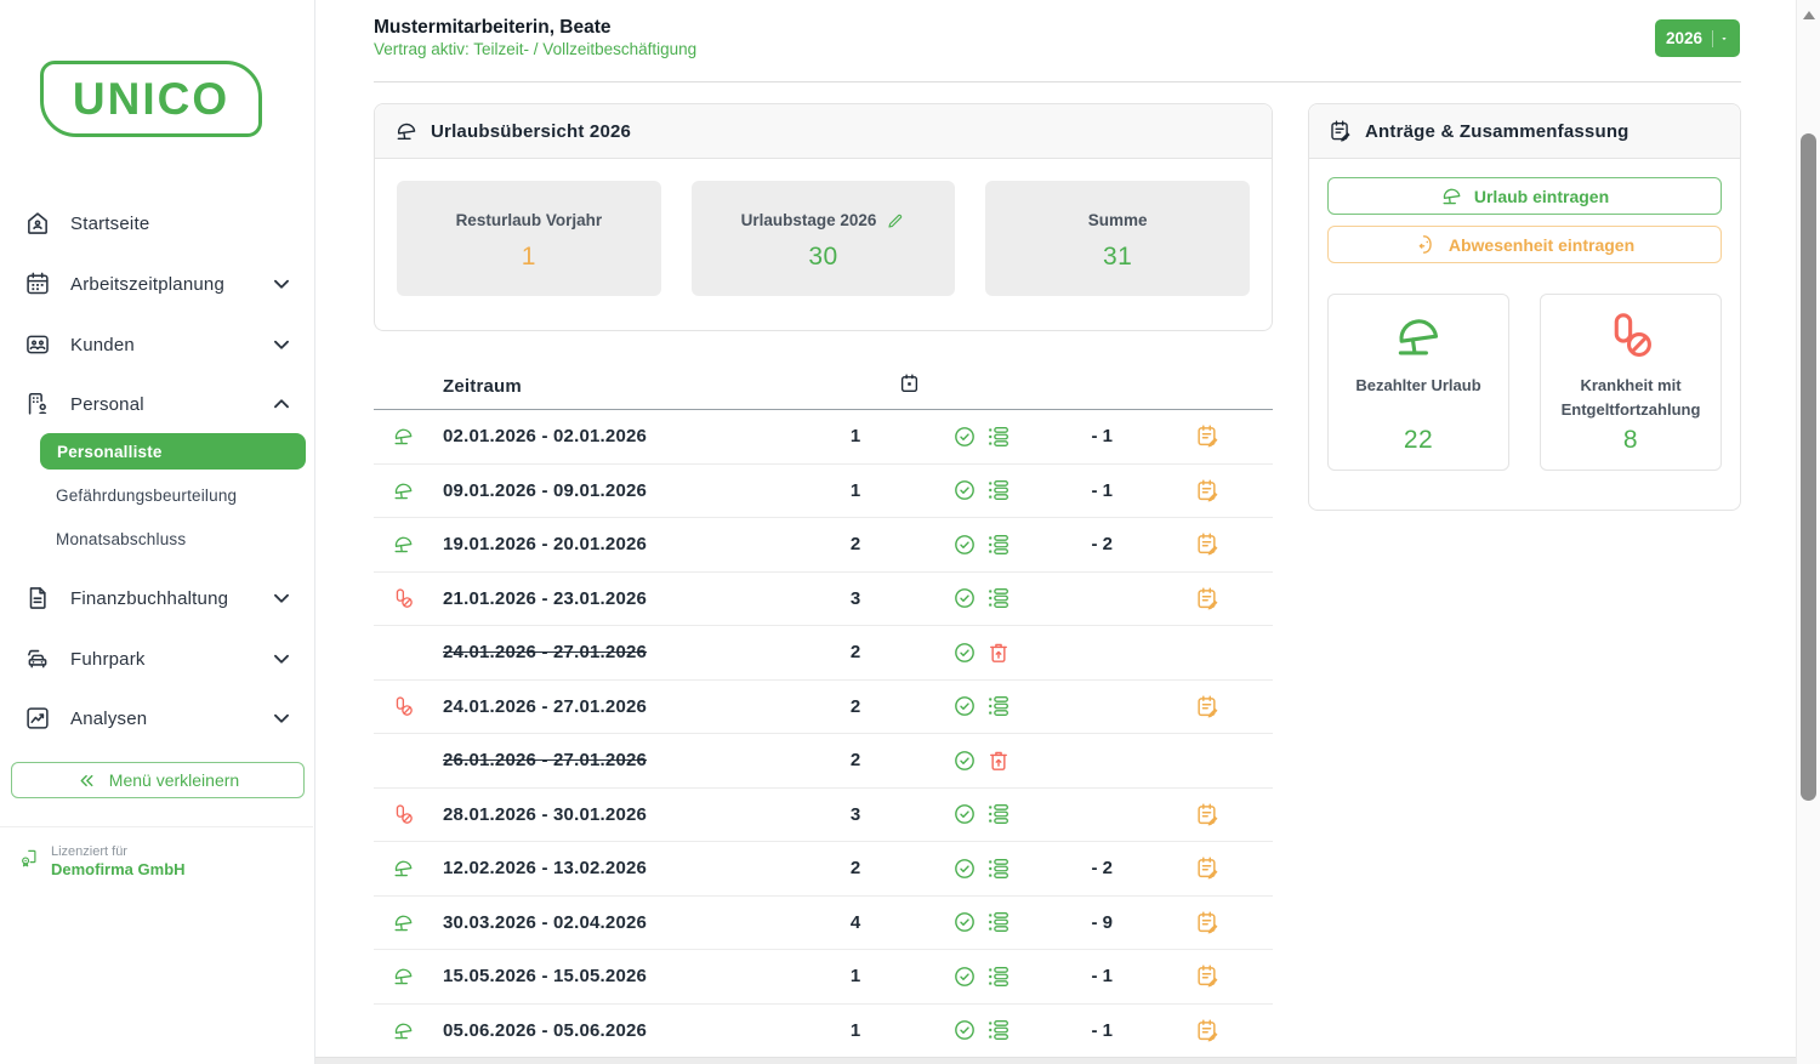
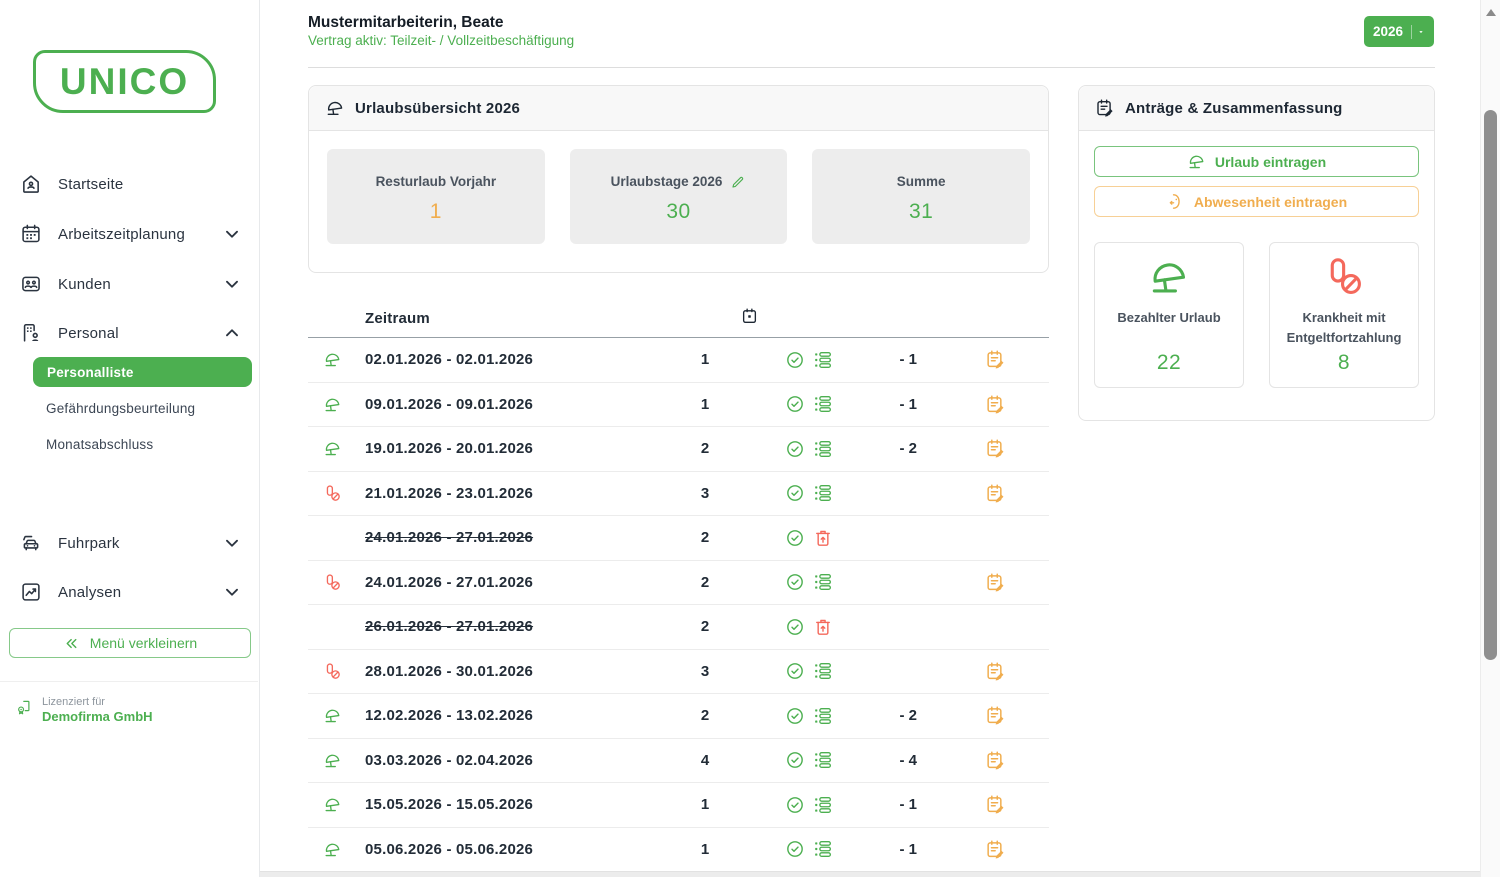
  UNICO
  Startseite
  Arbeitszeitplanung
  Kunden
  Personal
  Personalliste
  Gefährdungsbeurteilung
  Monatsabschluss
- Finanzbuchhaltung
  Fuhrpark
  Analysen
  Menü verkleinern
  Lizenziert für
  Demofirma GmbH
  Mustermitarbeiterin, Beate
  Vertrag aktiv: Teilzeit- / Vollzeitbeschäftigung
  2026
  Urlaubsübersicht 2026
  Resturlaub Vorjahr
  1
  Urlaubstage 2026
  30
  Summe
  31
  Zeitraum
  02.01.2026 - 02.01.2026
  1
  - 1
  09.01.2026 - 09.01.2026
  1
  - 1
  19.01.2026 - 20.01.2026
  2
  - 2
  21.01.2026 - 23.01.2026
  3
  24.01.2026 - 27.01.2026
  2
  24.01.2026 - 27.01.2026
  2
  26.01.2026 - 27.01.2026
  2
  28.01.2026 - 30.01.2026
  3
  12.02.2026 - 13.02.2026
  2
  - 2
- 30.03.2026 - 02.04.2026
+ 03.03.2026 - 02.04.2026
  4
- - 9
+ - 4
  15.05.2026 - 15.05.2026
  1
  - 1
  05.06.2026 - 05.06.2026
  1
  - 1
  Anträge & Zusammenfassung
  Urlaub eintragen
  Abwesenheit eintragen
  Bezahlter Urlaub
  22
  Krankheit mit Entgeltfortzahlung
  8
